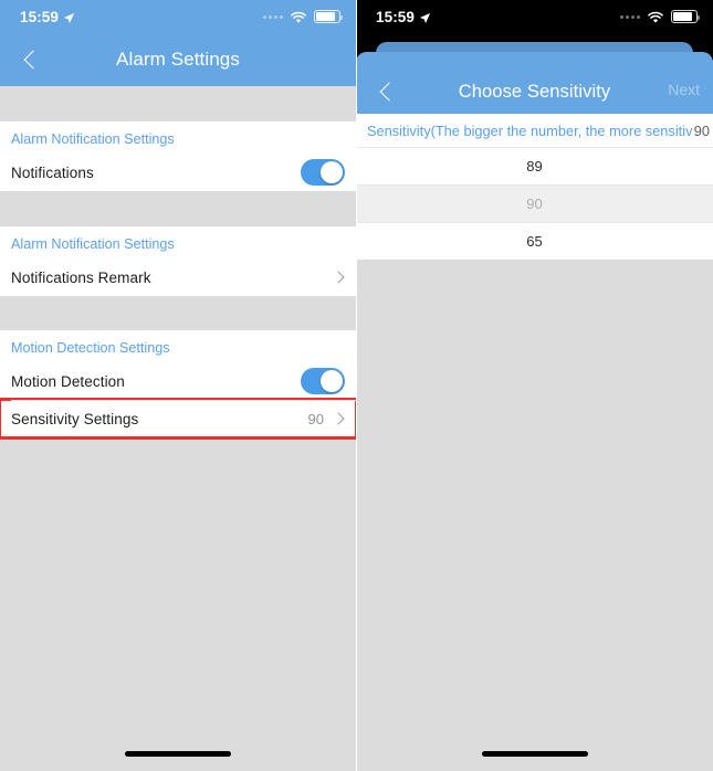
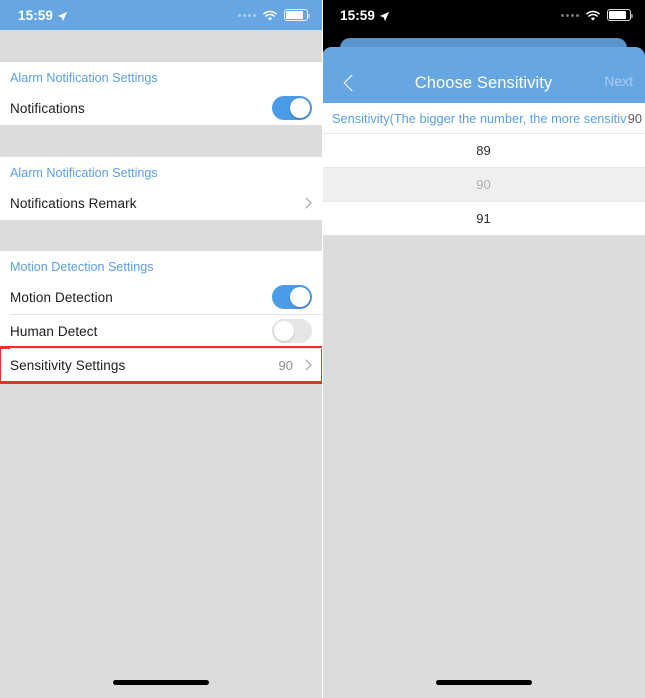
  15:59
- Alarm Settings
  Alarm Notification Settings
  Notifications
  Alarm Notification Settings
  Notifications Remark
  Motion Detection Settings
  Motion Detection
+ Human Detect
  Sensitivity Settings
  90
  15:59
  Choose Sensitivity
  Next
  Sensitivity(The bigger the number, the more sensitiv
  90
  89
  90
- 65
+ 91
